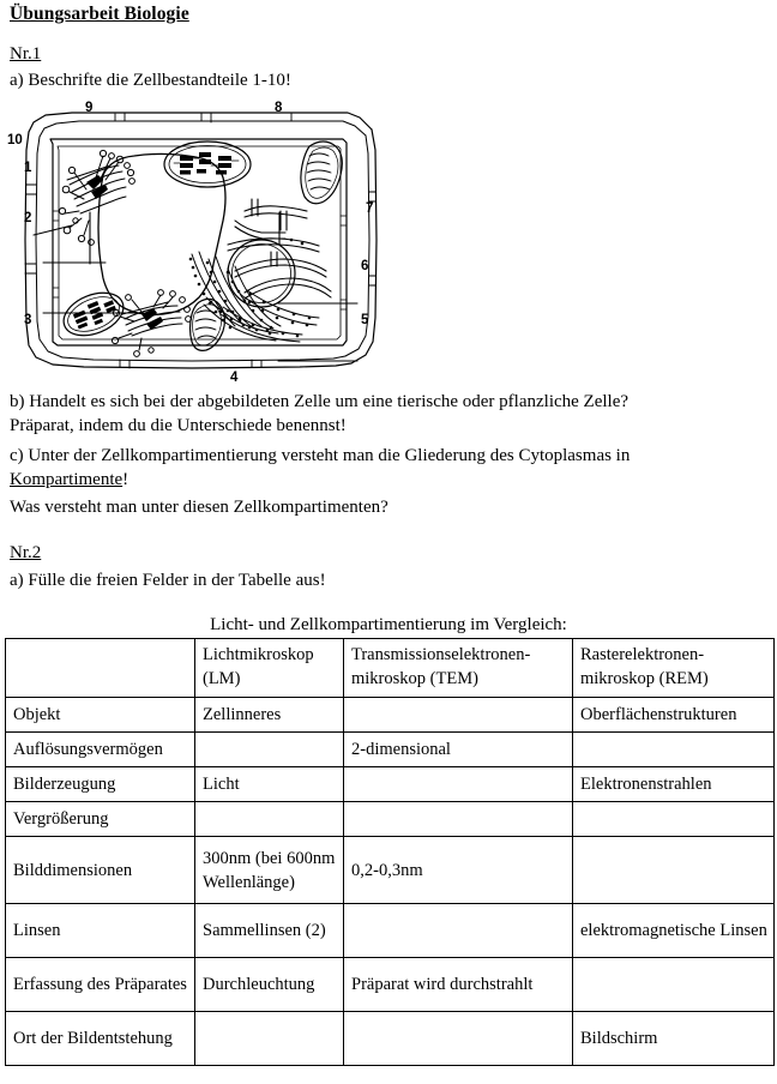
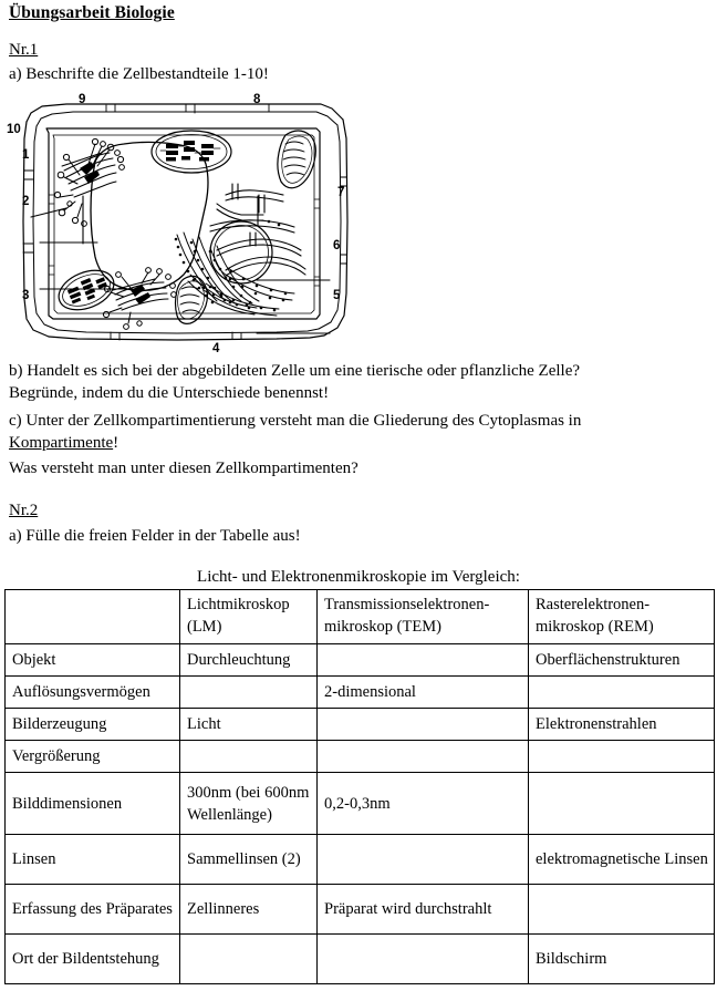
  Übungsarbeit Biologie
  Nr.1
  a) Beschrifte die Zellbestandteile 1-10!
  9
  8
  10
  1
  2
  3
  4
  5
  6
  7
  b) Handelt es sich bei der abgebildeten Zelle um eine tierische oder pflanzliche Zelle?
- Präparat, indem du die Unterschiede benennst!
+ Begründe, indem du die Unterschiede benennst!
  c) Unter der Zellkompartimentierung versteht man die Gliederung des Cytoplasmas in
  Kompartimente!
  Was versteht man unter diesen Zellkompartimenten?
  Nr.2
  a) Fülle die freien Felder in der Tabelle aus!
- Licht- und Zellkompartimentierung im Vergleich:
+ Licht- und Elektronenmikroskopie im Vergleich:
  	Lichtmikroskop(LM)	Transmissionselektronen-mikroskop (TEM)	Rasterelektronen-mikroskop (REM)
- Objekt	Zellinneres		Oberflächenstrukturen
+ Objekt	Durchleuchtung		Oberflächenstrukturen
  Auflösungsvermögen		2-dimensional
  Bilderzeugung	Licht		Elektronenstrahlen
  Vergrößerung
  Bilddimensionen	300nm (bei 600nm Wellenlänge)	0,2-0,3nm
  Linsen	Sammellinsen (2)		elektromagnetische Linsen
- Erfassung des Präparates	Durchleuchtung	Präparat wird durchstrahlt
+ Erfassung des Präparates	Zellinneres	Präparat wird durchstrahlt
  Ort der Bildentstehung			Bildschirm
